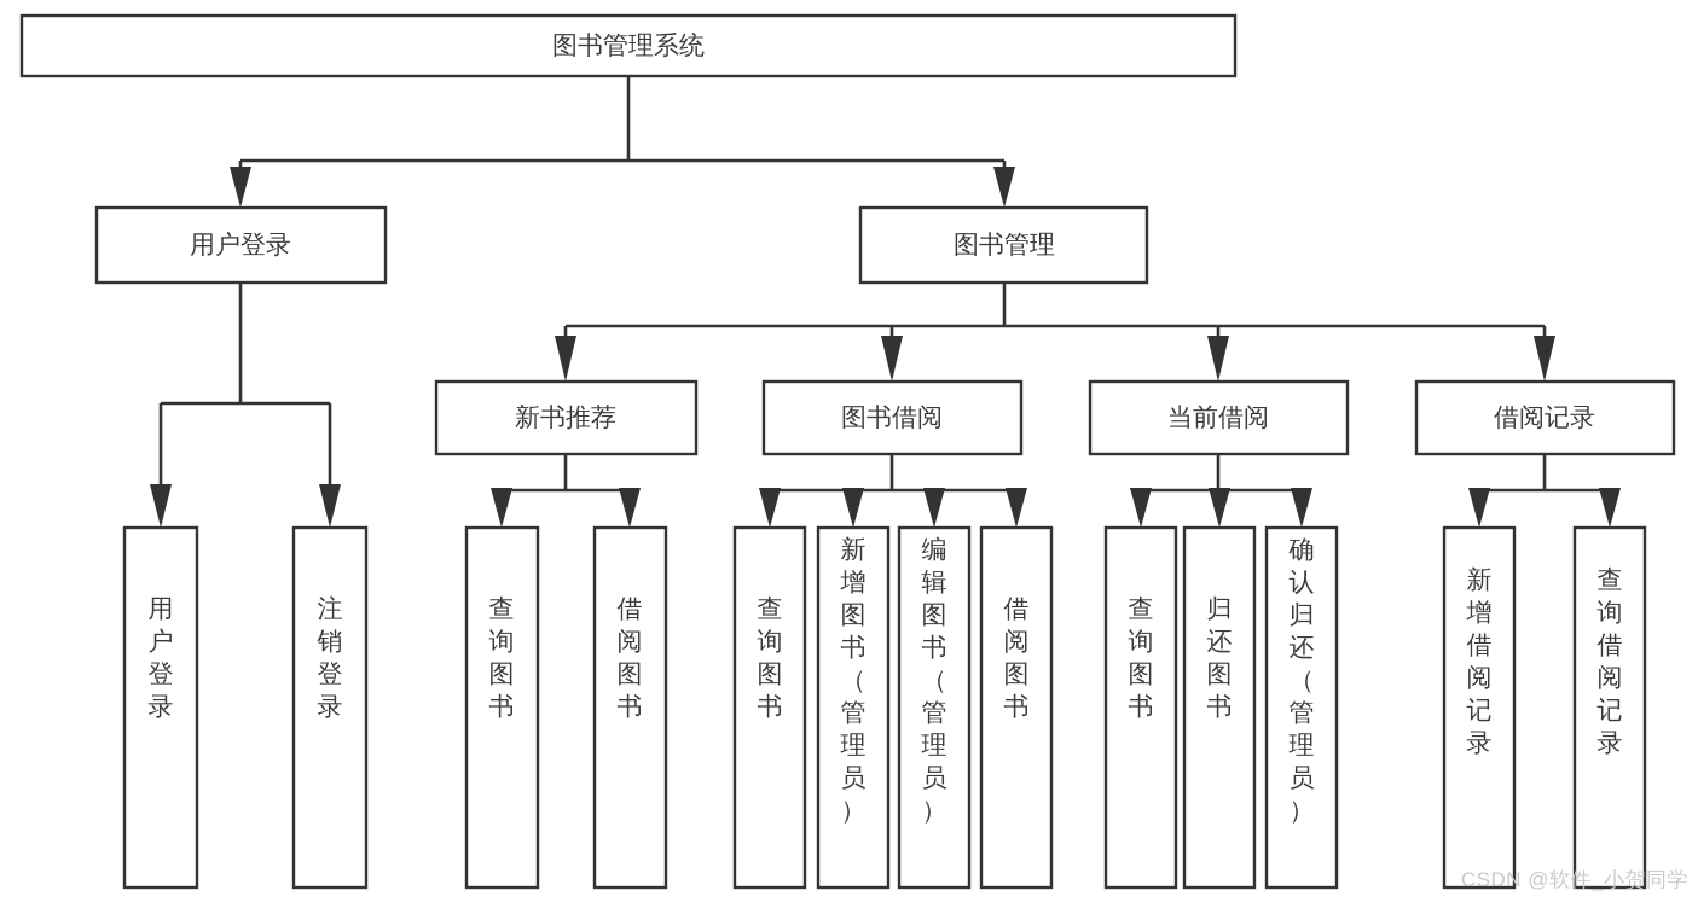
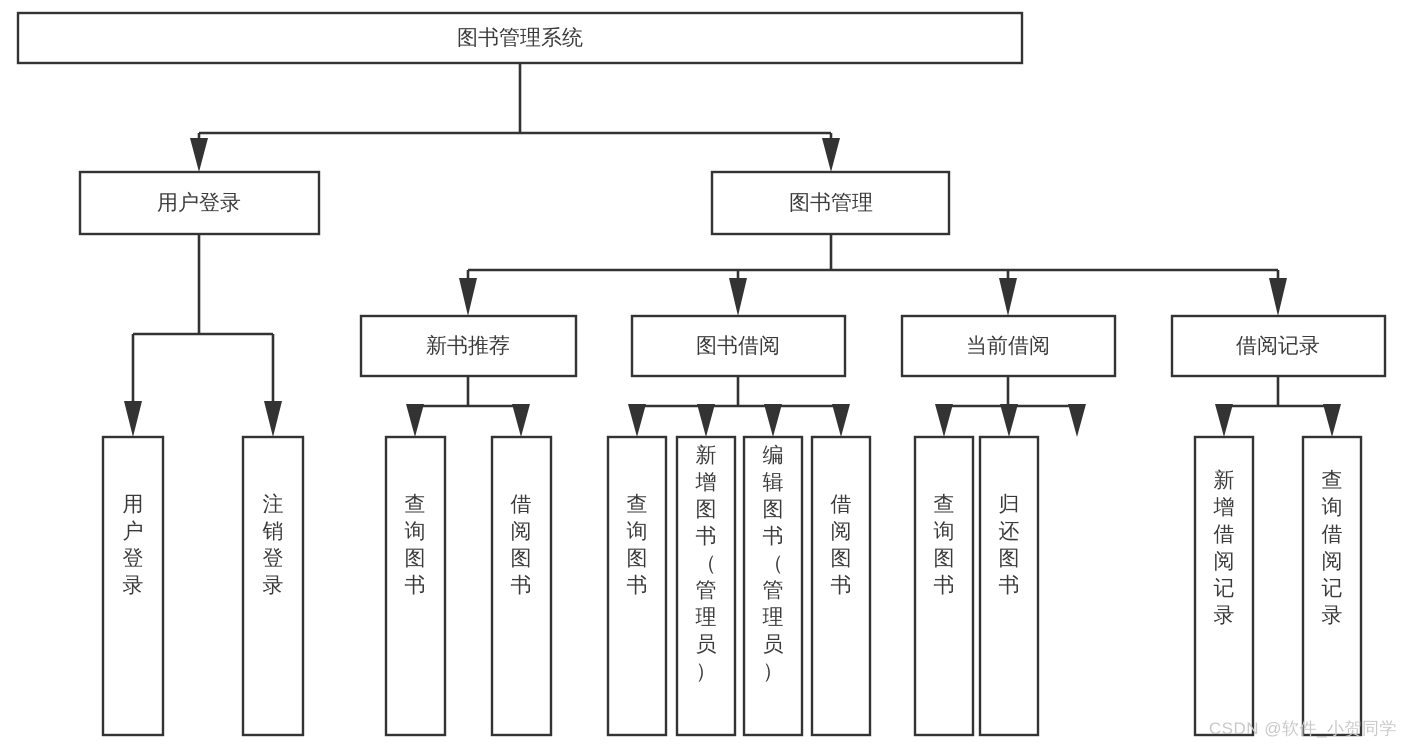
  图书管理系统
  用户登录
  图书管理
  新书推荐
  图书借阅
  当前借阅
  借阅记录
  用户登录
  注销登录
  查询图书
  借阅图书
  查询图书
  新增图书（管理员）
  编辑图书（管理员）
  借阅图书
  查询图书
  归还图书
- 确认归还（管理员）
  新增借阅记录
  查询借阅记录
  CSDN @软件_小贺同学
